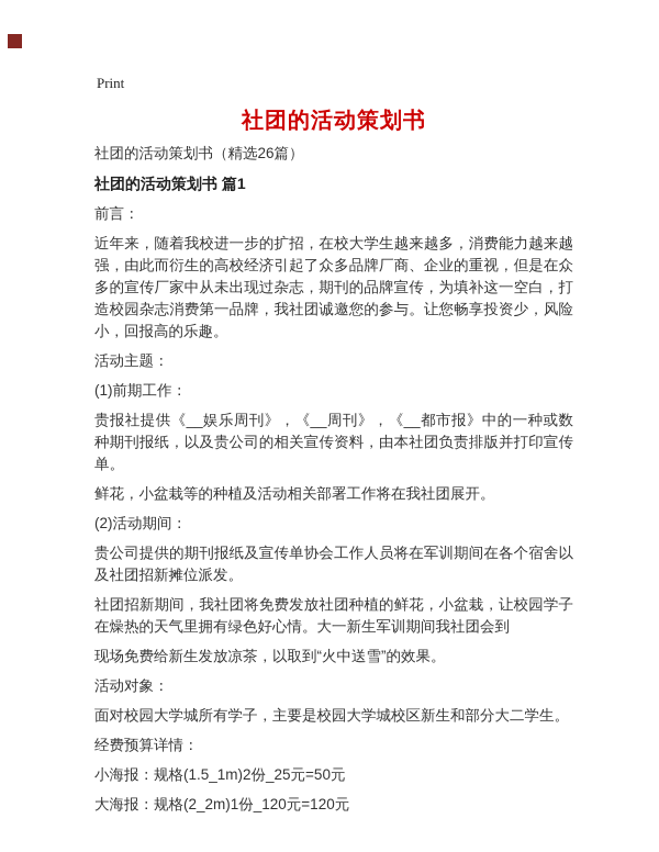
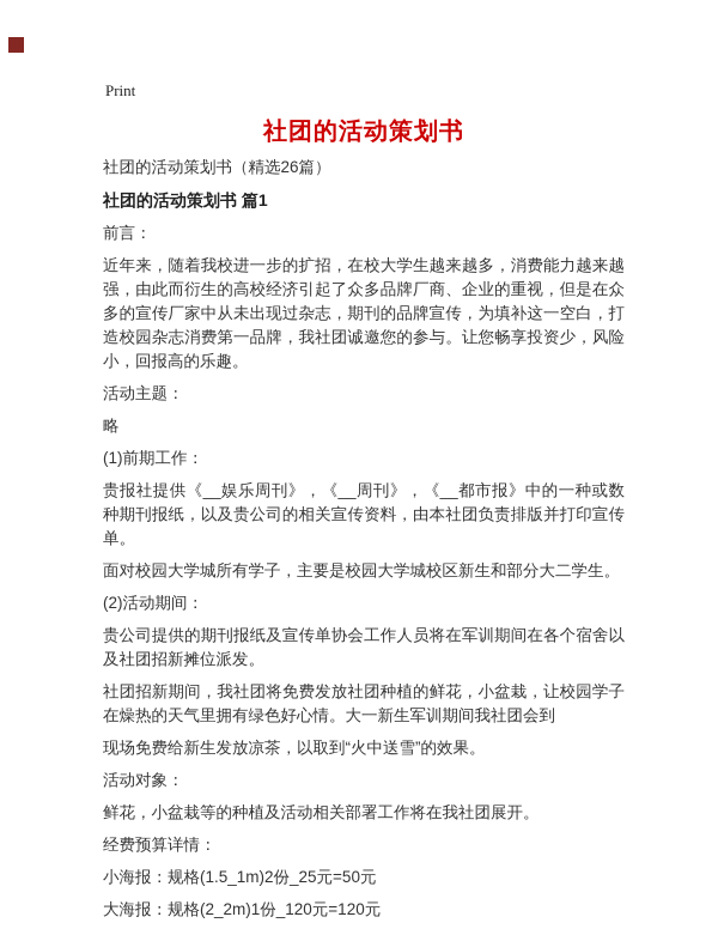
  Print
  社团的活动策划书
  社团的活动策划书（精选26篇）
  社团的活动策划书 篇1
  前言：
  近年来，随着我校进一步的扩招，在校大学生越来越多，消费能力越来越强，由此而衍生的高校经济引起了众多品牌厂商、企业的重视，但是在众多的宣传厂家中从未出现过杂志，期刊的品牌宣传，为填补这一空白，打造校园杂志消费第一品牌，我社团诚邀您的参与。让您畅享投资少，风险小，回报高的乐趣。
  活动主题：
+ 略
  (1)前期工作：
  贵报社提供《__娱乐周刊》，《__周刊》，《__都市报》中的一种或数种期刊报纸，以及贵公司的相关宣传资料，由本社团负责排版并打印宣传单。
- 鲜花，小盆栽等的种植及活动相关部署工作将在我社团展开。
+ 面对校园大学城所有学子，主要是校园大学城校区新生和部分大二学生。
  (2)活动期间：
  贵公司提供的期刊报纸及宣传单协会工作人员将在军训期间在各个宿舍以及社团招新摊位派发。
  社团招新期间，我社团将免费发放社团种植的鲜花，小盆栽，让校园学子在燥热的天气里拥有绿色好心情。大一新生军训期间我社团会到
  现场免费给新生发放凉茶，以取到“火中送雪”的效果。
  活动对象：
- 面对校园大学城所有学子，主要是校园大学城校区新生和部分大二学生。
+ 鲜花，小盆栽等的种植及活动相关部署工作将在我社团展开。
  经费预算详情：
  小海报：规格(1.5_1m)2份_25元=50元
  大海报：规格(2_2m)1份_120元=120元
